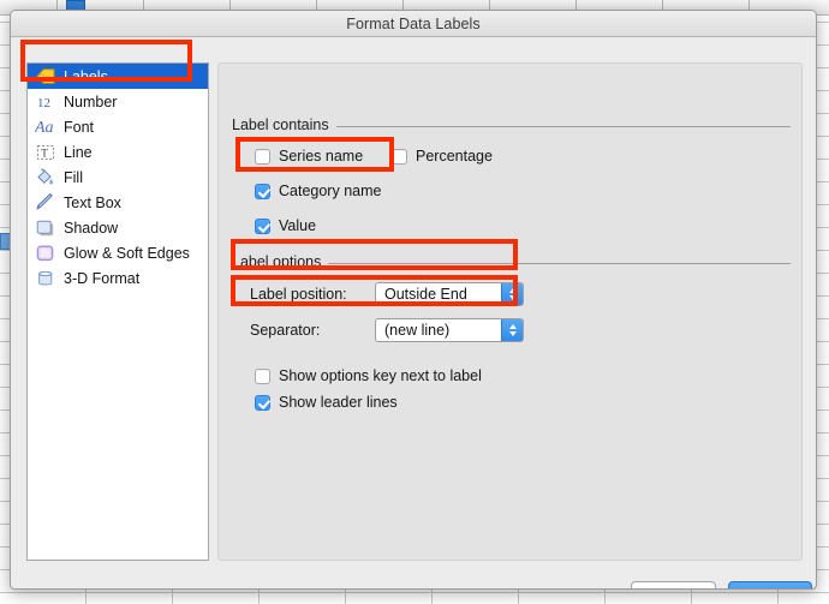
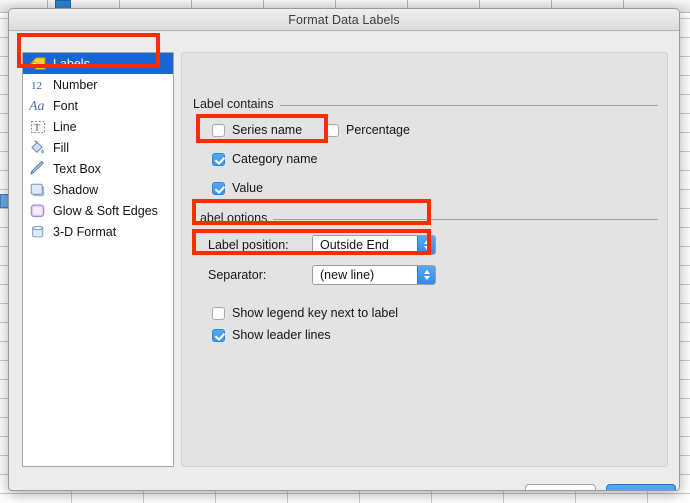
  Format Data Labels
  Labels
  12
  Number
  Aa
  Font
  T
  Line
  Fill
  Text Box
  Shadow
  Glow & Soft Edges
  3-D Format
  Label contains
  Series name
  Percentage
  Category name
  Value
  Label options
  Label position:
  Outside End
  Separator:
  (new line)
- Show options key next to label
+ Show legend key next to label
  Show leader lines
